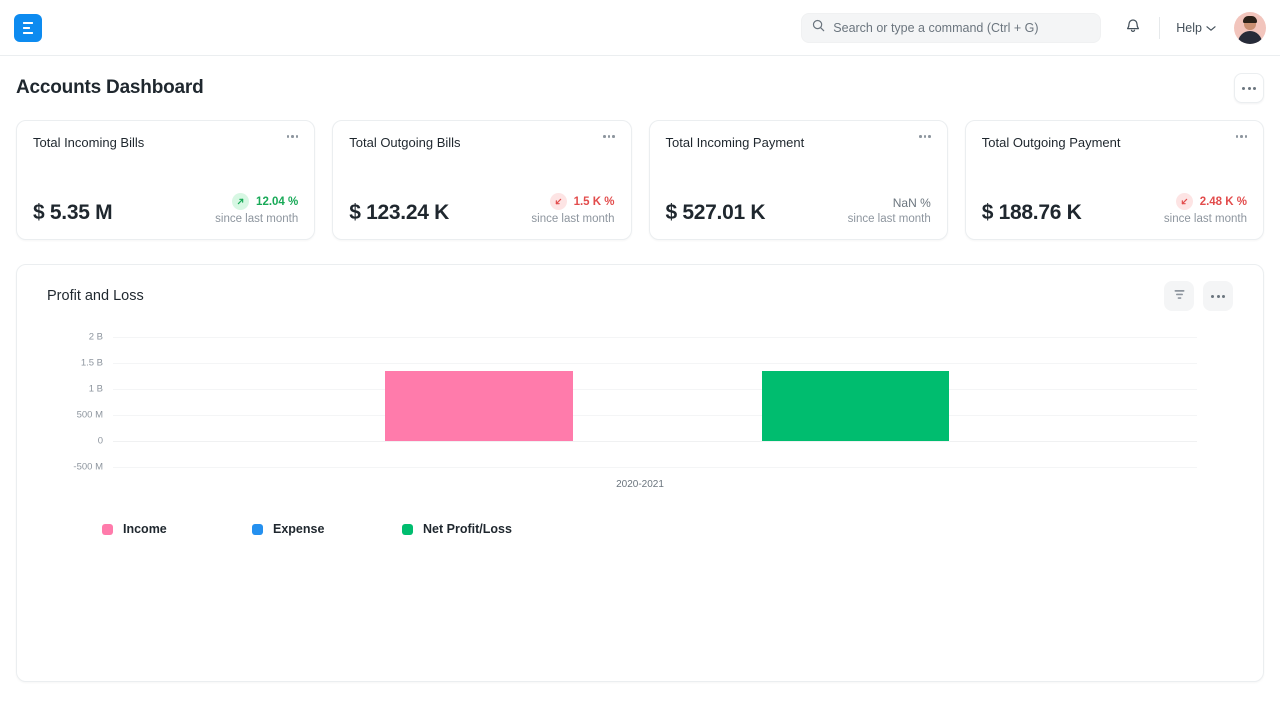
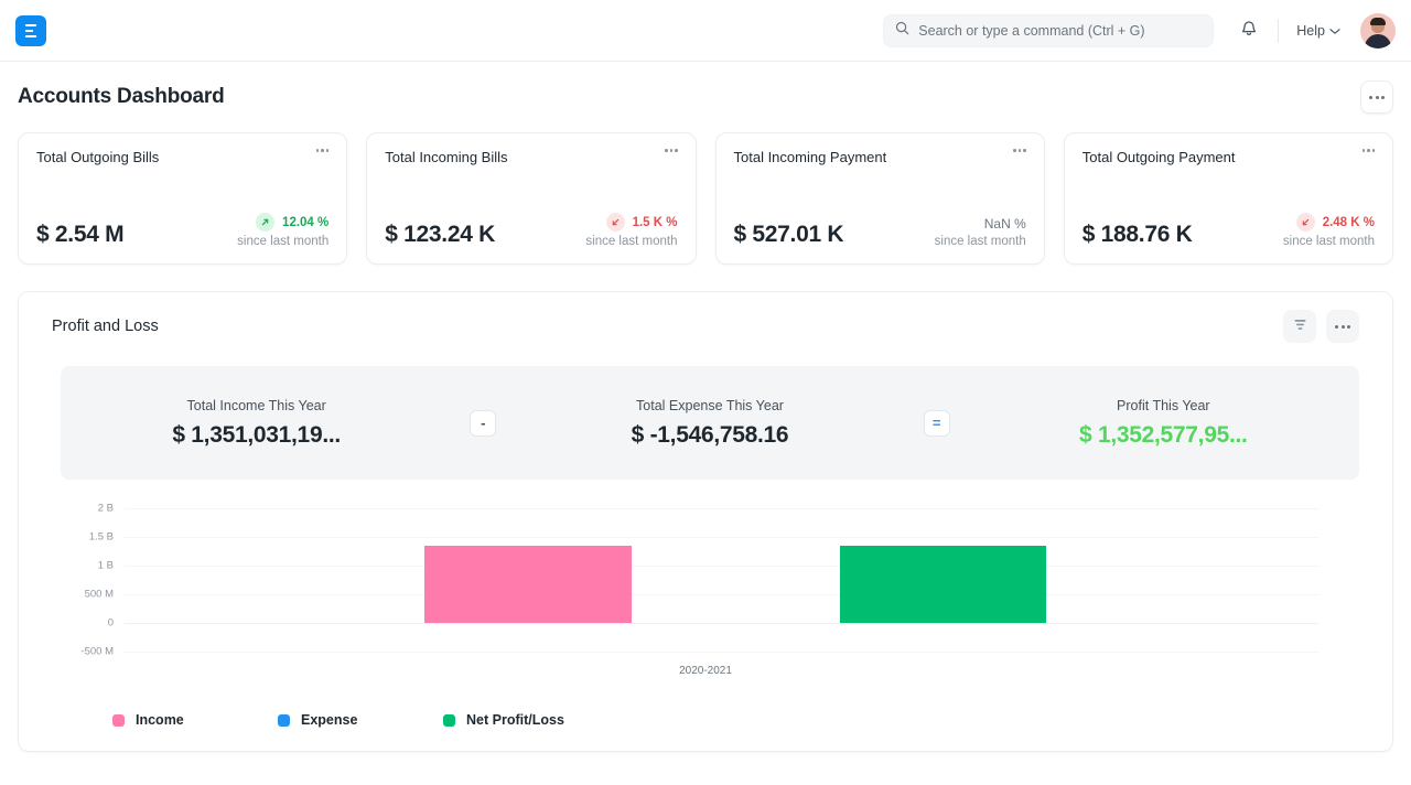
  Search or type a command (Ctrl + G)
  Help
  Accounts Dashboard
- Total Incoming Bills
+ Total Outgoing Bills
- $ 5.35 M
+ $ 2.54 M
  12.04 %
  since last month
- Total Outgoing Bills
+ Total Incoming Bills
  $ 123.24 K
  1.5 K %
  since last month
  Total Incoming Payment
  $ 527.01 K
  NaN %
  since last month
  Total Outgoing Payment
  $ 188.76 K
  2.48 K %
  since last month
  Profit and Loss
+ Total Income This Year
+ $ 1,351,031,19...
+ -
+ Total Expense This Year
+ $ -1,546,758.16
+ =
+ Profit This Year
+ $ 1,352,577,95...
  2 B
  1.5 B
  1 B
  500 M
  0
  -500 M
  2020-2021
  Income
  Expense
  Net Profit/Loss
